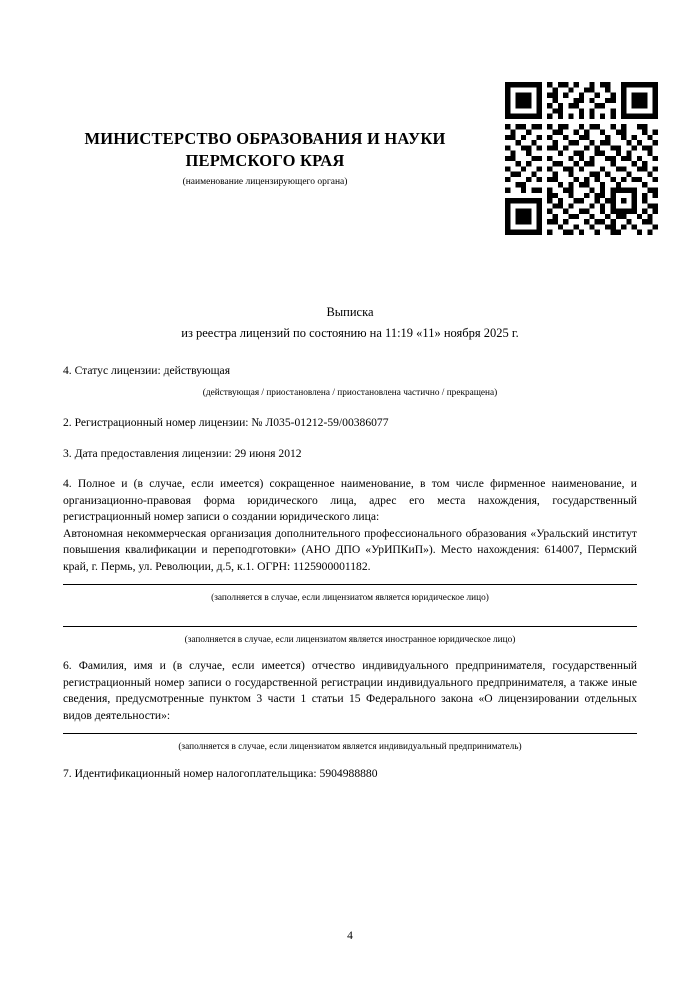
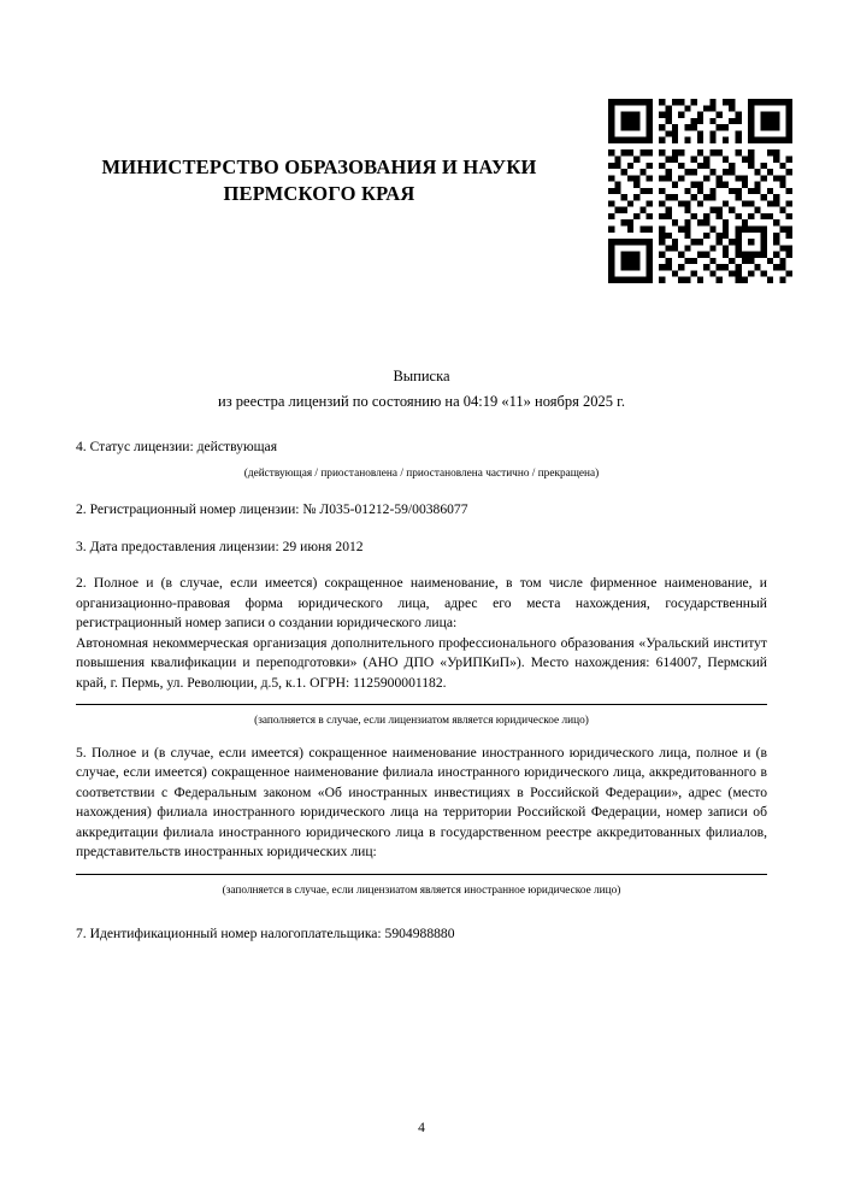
  МИНИСТЕРСТВО ОБРАЗОВАНИЯ И НАУКИ
  ПЕРМСКОГО КРАЯ
- (наименование лицензирующего органа)
  Выписка
- из реестра лицензий по состоянию на 11:19 «11» ноября 2025 г.
+ из реестра лицензий по состоянию на 04:19 «11» ноября 2025 г.
  4. Статус лицензии: действующая
  (действующая / приостановлена / приостановлена частично / прекращена)
  2. Регистрационный номер лицензии: № Л035-01212-59/00386077
  3. Дата предоставления лицензии: 29 июня 2012
- 4. Полное и (в случае, если имеется) сокращенное наименование, в том числе фирменное наименование, и организационно-правовая форма юридического лица, адрес его места нахождения, государственный регистрационный номер записи о создании юридического лица:
+ 2. Полное и (в случае, если имеется) сокращенное наименование, в том числе фирменное наименование, и организационно-правовая форма юридического лица, адрес его места нахождения, государственный регистрационный номер записи о создании юридического лица:
  Автономная некоммерческая организация дополнительного профессионального образования «Уральский институт повышения квалификации и переподготовки» (АНО ДПО «УрИПКиП»). Место нахождения: 614007, Пермский край, г. Пермь, ул. Революции, д.5, к.1. ОГРН: 1125900001182.
  (заполняется в случае, если лицензиатом является юридическое лицо)
+ 5. Полное и (в случае, если имеется) сокращенное наименование иностранного юридического лица, полное и (в случае, если имеется) сокращенное наименование филиала иностранного юридического лица, аккредитованного в соответствии с Федеральным законом «Об иностранных инвестициях в Российской Федерации», адрес (место нахождения) филиала иностранного юридического лица на территории Российской Федерации, номер записи об аккредитации филиала иностранного юридического лица в государственном реестре аккредитованных филиалов, представительств иностранных юридических лиц:
  (заполняется в случае, если лицензиатом является иностранное юридическое лицо)
- 6. Фамилия, имя и (в случае, если имеется) отчество индивидуального предпринимателя, государственный регистрационный номер записи о государственной регистрации индивидуального предпринимателя, а также иные сведения, предусмотренные пунктом 3 части 1 статьи 15 Федерального закона «О лицензировании отдельных видов деятельности»:
- (заполняется в случае, если лицензиатом является индивидуальный предприниматель)
  7. Идентификационный номер налогоплательщика: 5904988880
  4
